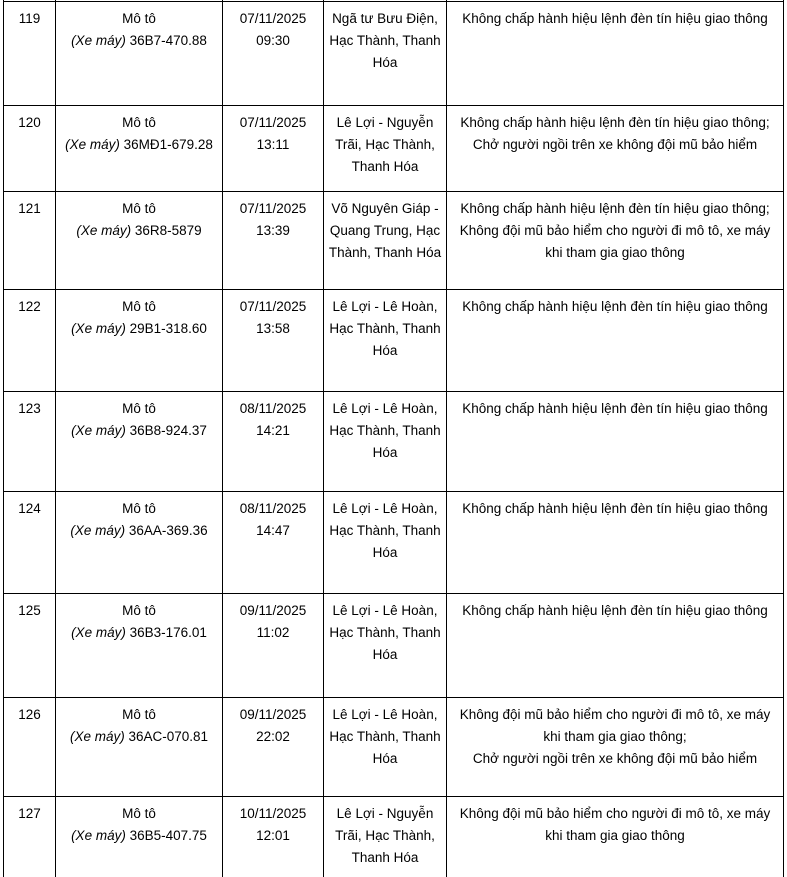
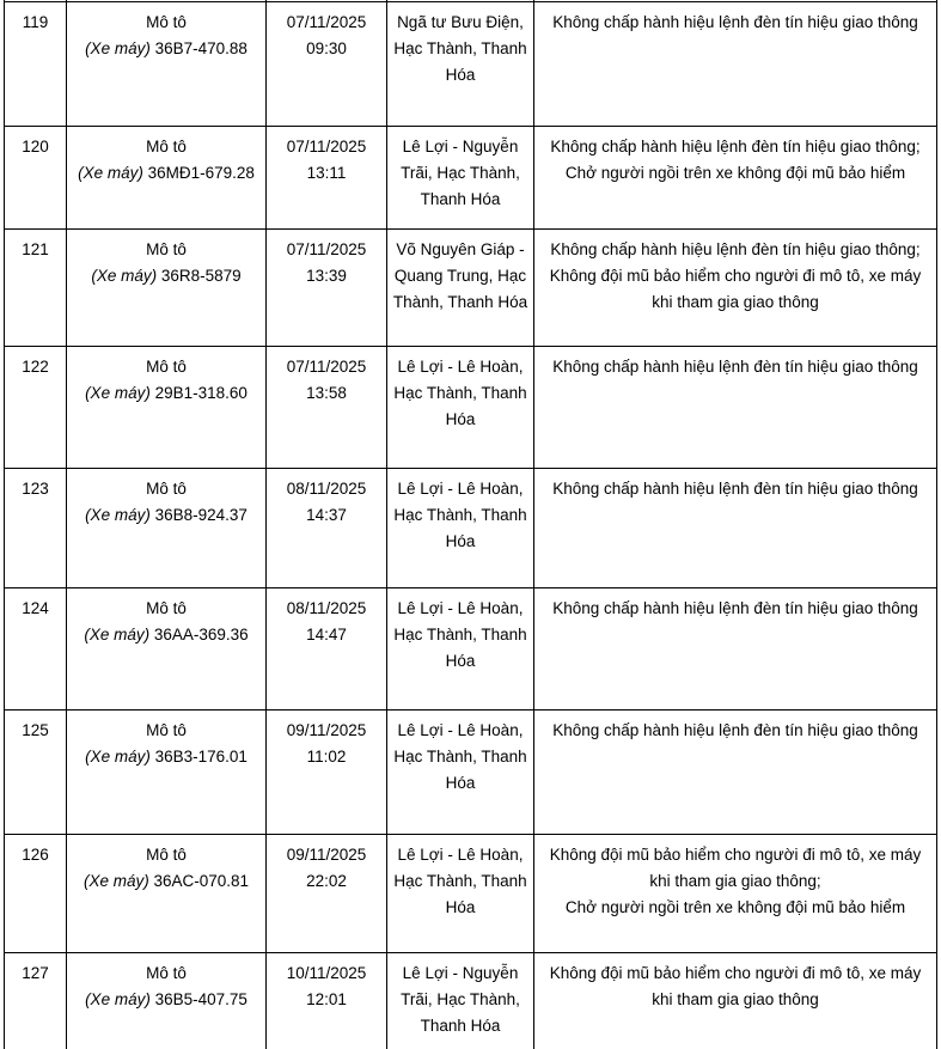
  119	Mô tô (Xe máy) 36B7-470.88	07/11/2025 09:30	Ngã tư Bưu Điện, Hạc Thành, Thanh Hóa	Không chấp hành hiệu lệnh đèn tín hiệu giao thông
  120	Mô tô (Xe máy) 36MĐ1-679.28	07/11/2025 13:11	Lê Lợi - Nguyễn Trãi, Hạc Thành, Thanh Hóa	Không chấp hành hiệu lệnh đèn tín hiệu giao thông;Chở người ngồi trên xe không đội mũ bảo hiểm
  121	Mô tô (Xe máy) 36R8-5879	07/11/2025 13:39	Võ Nguyên Giáp - Quang Trung, Hạc Thành, Thanh Hóa	Không chấp hành hiệu lệnh đèn tín hiệu giao thông;Không đội mũ bảo hiểm cho người đi mô tô, xe máy khi tham gia giao thông
  122	Mô tô (Xe máy) 29B1-318.60	07/11/2025 13:58	Lê Lợi - Lê Hoàn, Hạc Thành, Thanh Hóa	Không chấp hành hiệu lệnh đèn tín hiệu giao thông
- 123	Mô tô (Xe máy) 36B8-924.37	08/11/2025 14:21	Lê Lợi - Lê Hoàn, Hạc Thành, Thanh Hóa	Không chấp hành hiệu lệnh đèn tín hiệu giao thông
+ 123	Mô tô (Xe máy) 36B8-924.37	08/11/2025 14:37	Lê Lợi - Lê Hoàn, Hạc Thành, Thanh Hóa	Không chấp hành hiệu lệnh đèn tín hiệu giao thông
  124	Mô tô (Xe máy) 36AA-369.36	08/11/2025 14:47	Lê Lợi - Lê Hoàn, Hạc Thành, Thanh Hóa	Không chấp hành hiệu lệnh đèn tín hiệu giao thông
  125	Mô tô (Xe máy) 36B3-176.01	09/11/2025 11:02	Lê Lợi - Lê Hoàn, Hạc Thành, Thanh Hóa	Không chấp hành hiệu lệnh đèn tín hiệu giao thông
  126	Mô tô (Xe máy) 36AC-070.81	09/11/2025 22:02	Lê Lợi - Lê Hoàn, Hạc Thành, Thanh Hóa	Không đội mũ bảo hiểm cho người đi mô tô, xe máy khi tham gia giao thông;Chở người ngồi trên xe không đội mũ bảo hiểm
  127	Mô tô (Xe máy) 36B5-407.75	10/11/2025 12:01	Lê Lợi - Nguyễn Trãi, Hạc Thành, Thanh Hóa	Không đội mũ bảo hiểm cho người đi mô tô, xe máy khi tham gia giao thông
